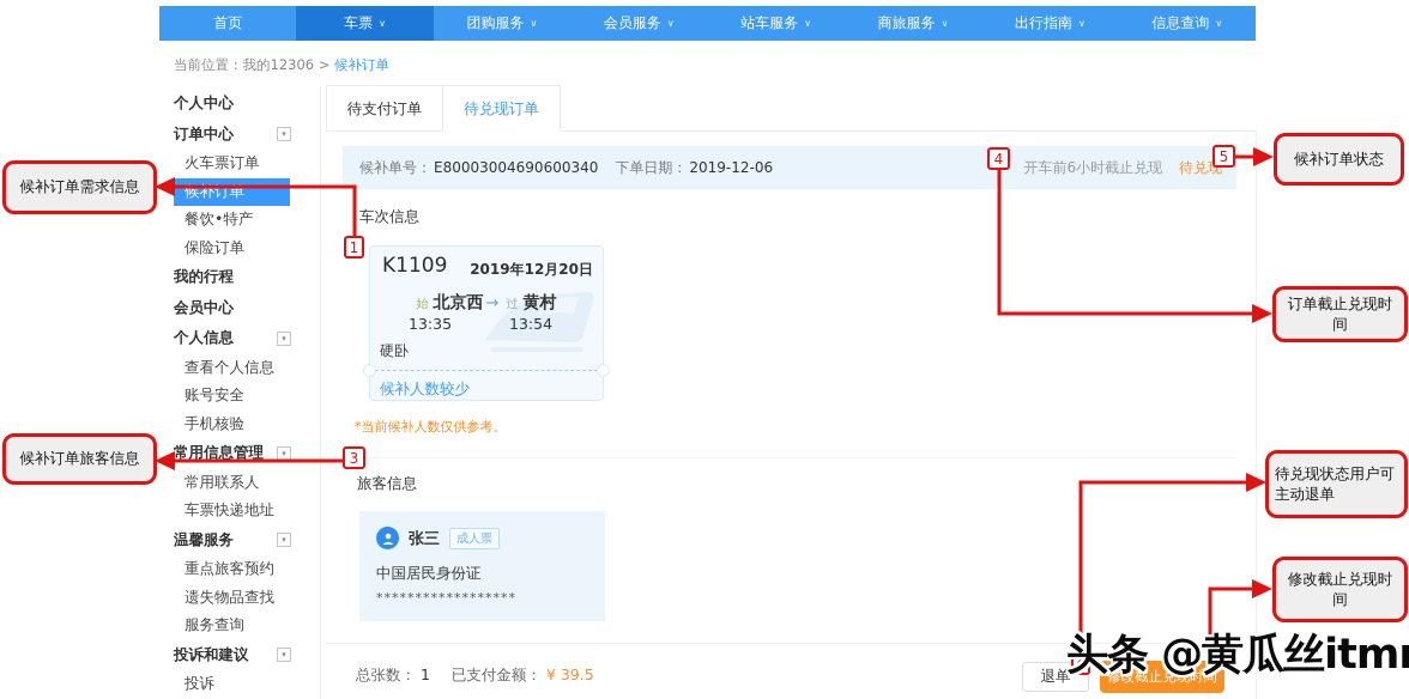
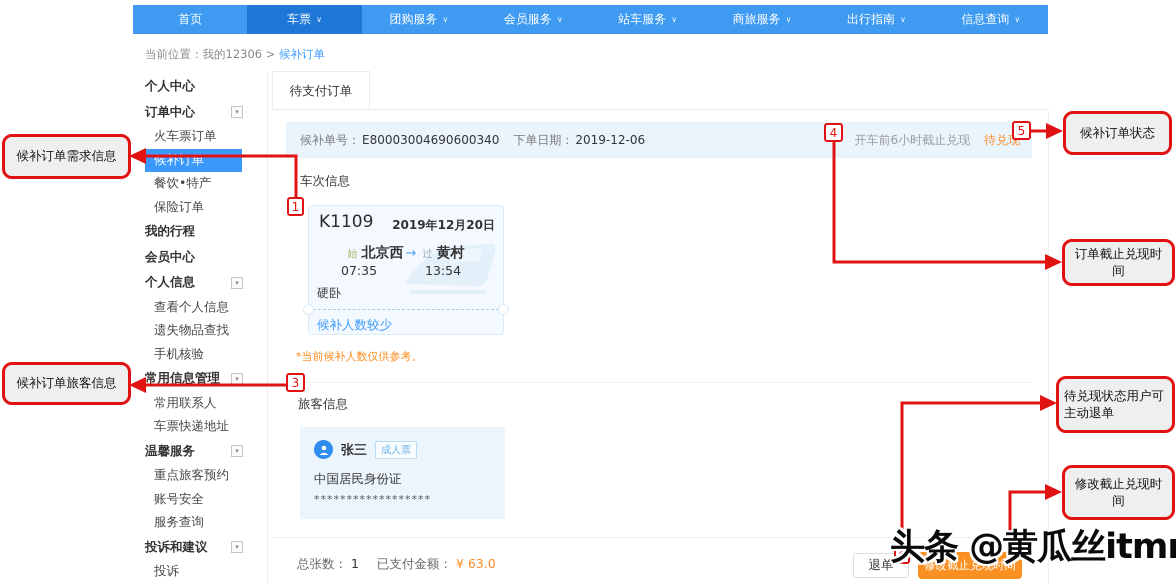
  首页
  车票
  ∨
  团购服务
  ∨
  会员服务
  ∨
  站车服务
  ∨
  商旅服务
  ∨
  出行指南
  ∨
  信息查询
  ∨
  当前位置：我的12306 > 候补订单
  个人中心
  订单中心
  ▾
  火车票订单
  候补订单
  餐饮•特产
  保险订单
  我的行程
  会员中心
  个人信息
  ▾
  查看个人信息
- 账号安全
+ 遗失物品查找
  手机核验
  常用信息管理
  ▾
  常用联系人
  车票快递地址
  温馨服务
  ▾
  重点旅客预约
- 遗失物品查找
+ 账号安全
  服务查询
  投诉和建议
  ▾
  投诉
  待支付订单
- 待兑现订单
  候补单号：
  E80003004690600340
  下单日期：
  2019-12-06
  开车前6小时截止兑现 待兑
  车次信息
  K1109
  2019年12月20日
  始 北京西 → 过 黄村
- 13:35
+ 07:35
  13:54
  硬卧
  候补人数较少
  *当前候补人数仅供参考。
  旅客信息
  张三
  成人票
  中国居民身份证
  ******************
- 总张数： 1 已支付金额： ¥ 39.5
+ 总张数： 1 已支付金额： ¥ 63.0
  退单
  修改截止兑现时间
  候补订单需求信息
  候补订单旅客信息
  候补订单状态
  订单截止兑现时间
  待兑现状态用户可主动退单
  修改截止兑现时间
  1
  3
  4
  5
  6
  头条 @黄瓜丝itm
